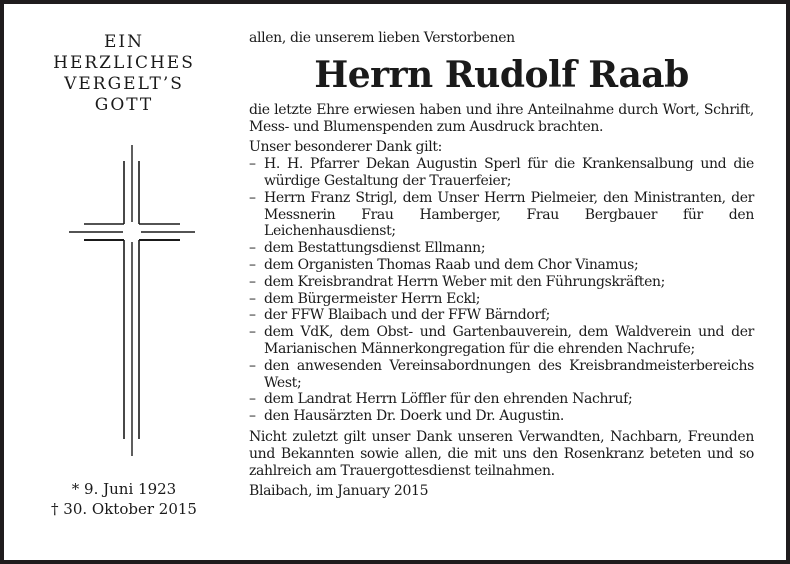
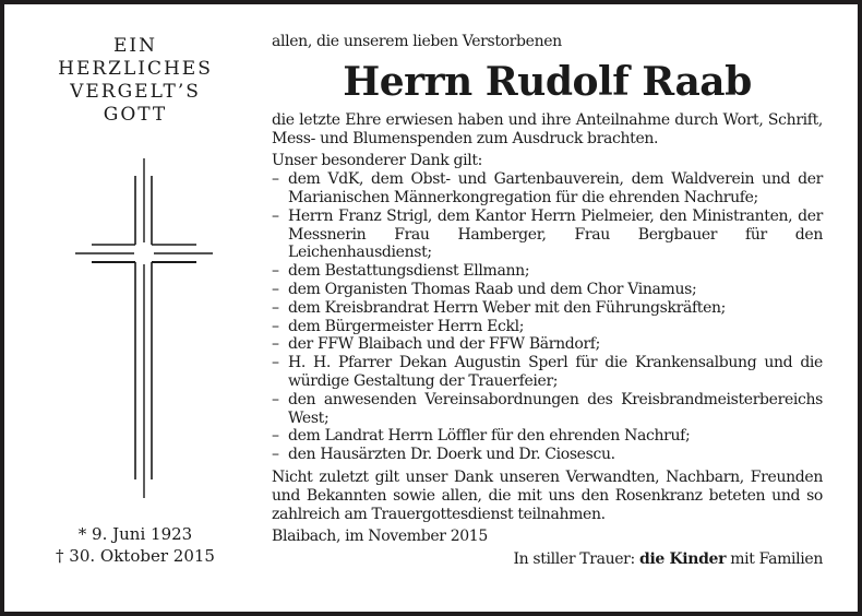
  EIN
  HERZLICHES
  VERGELT’S
  GOTT
  * 9. Juni 1923
  † 30. Oktober 2015
  allen, die unserem lieben Verstorbenen
  Herrn Rudolf Raab
  die letzte Ehre erwiesen haben und ihre Anteilnahme durch Wort, Schrift, Mess- und Blumenspenden zum Ausdruck brachten.
  Unser besonderer Dank gilt:
  –
- H. H. Pfarrer Dekan Augustin Sperl für die Krankensalbung und die würdige Gestaltung der Trauerfeier;
+ dem VdK, dem Obst- und Gartenbauverein, dem Waldverein und der Marianischen Männerkongregation für die ehrenden Nachrufe;
  –
- Herrn Franz Strigl, dem Unser Herrn Pielmeier, den Ministranten, der Messnerin Frau Hamberger, Frau Bergbauer für den Leichenhausdienst;
+ Herrn Franz Strigl, dem Kantor Herrn Pielmeier, den Ministranten, der Messnerin Frau Hamberger, Frau Bergbauer für den Leichenhausdienst;
  –
  dem Bestattungsdienst Ellmann;
  –
  dem Organisten Thomas Raab und dem Chor Vinamus;
  –
  dem Kreisbrandrat Herrn Weber mit den Führungskräften;
  –
  dem Bürgermeister Herrn Eckl;
  –
  der FFW Blaibach und der FFW Bärndorf;
  –
- dem VdK, dem Obst- und Gartenbauverein, dem Waldverein und der Marianischen Männerkongregation für die ehrenden Nachrufe;
+ H. H. Pfarrer Dekan Augustin Sperl für die Krankensalbung und die würdige Gestaltung der Trauerfeier;
  –
  den anwesenden Vereinsabordnungen des Kreisbrandmeisterbereichs West;
  –
  dem Landrat Herrn Löffler für den ehrenden Nachruf;
  –
- den Hausärzten Dr. Doerk und Dr. Augustin.
+ den Hausärzten Dr. Doerk und Dr. Ciosescu.
  Nicht zuletzt gilt unser Dank unseren Verwandten, Nachbarn, Freunden und Bekannten sowie allen, die mit uns den Rosenkranz beteten und so zahlreich am Trauergottesdienst teilnahmen.
- Blaibach, im January 2015
+ Blaibach, im November 2015
+ In stiller Trauer: die Kinder mit Familien
